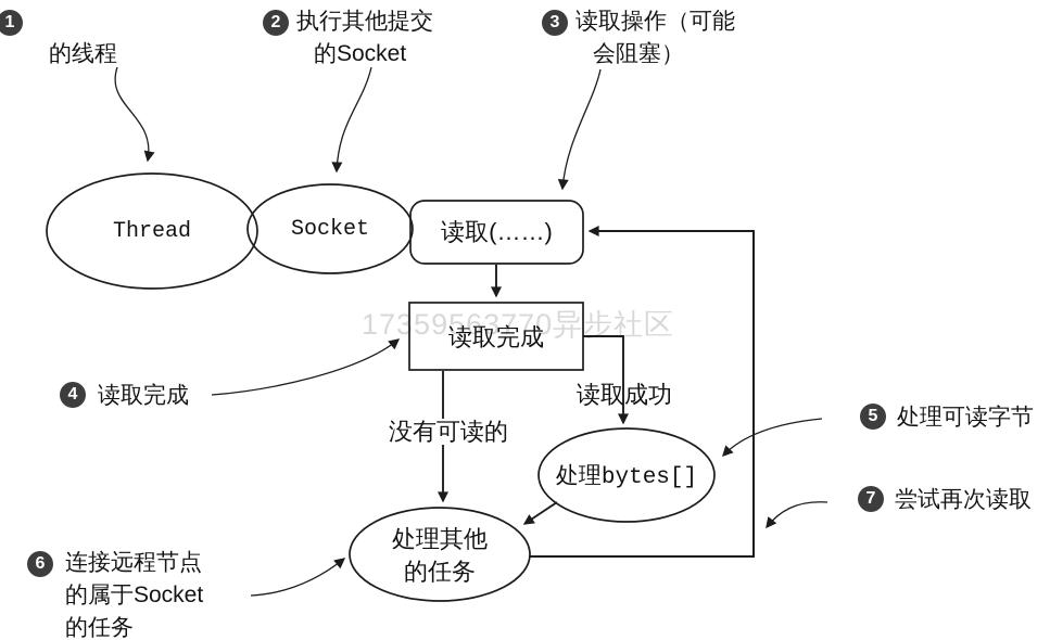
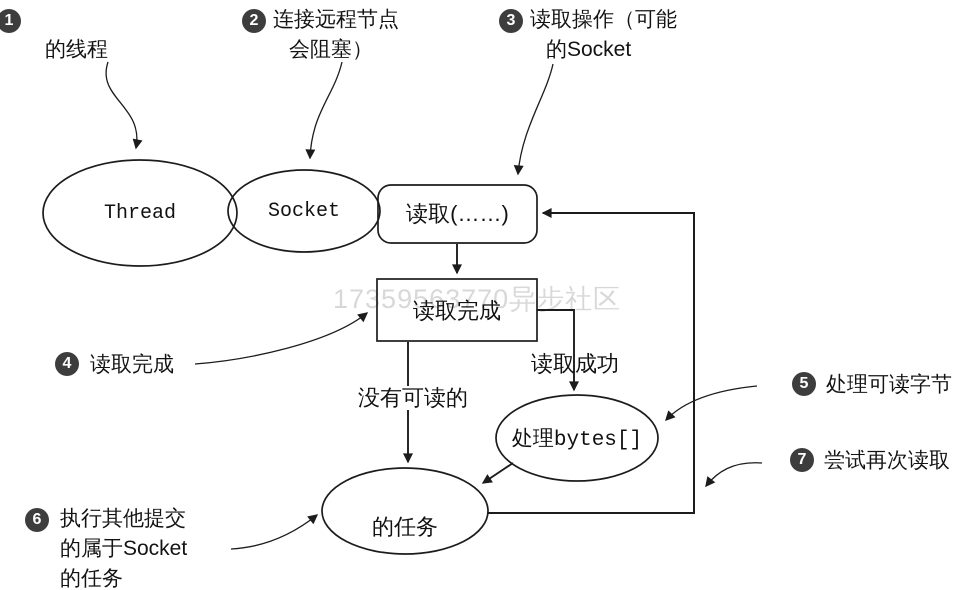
  17359563770异步社区
  Thread
  Socket
  读取(……)
  读取完成
  处理bytes[]
- 处理其他
  的任务
  读取成功
  没有可读的
  1
  的线程
  2
- 执行其他提交
+ 连接远程节点
- 的Socket
+ 会阻塞）
  3
  读取操作（可能
- 会阻塞）
+ 的Socket
  4
  读取完成
  5
  处理可读字节
  6
- 连接远程节点
+ 执行其他提交
  的属于Socket
  的任务
  7
  尝试再次读取
